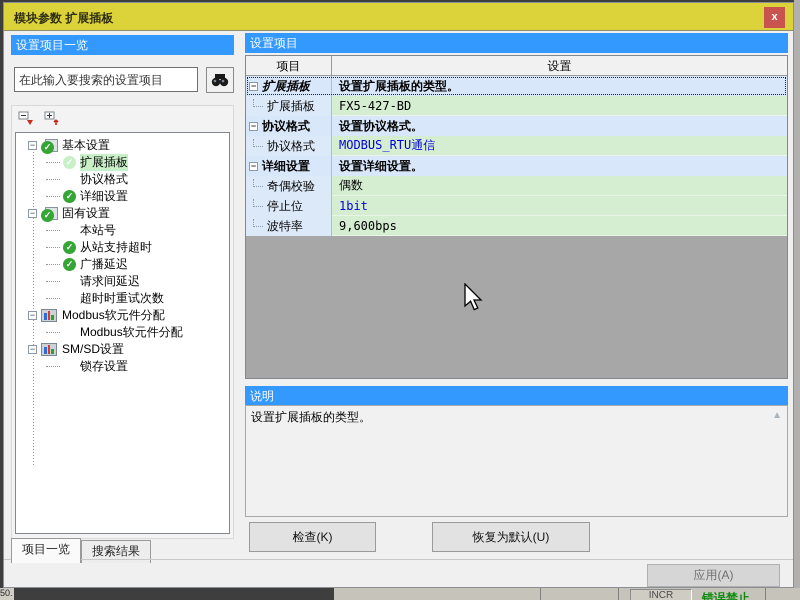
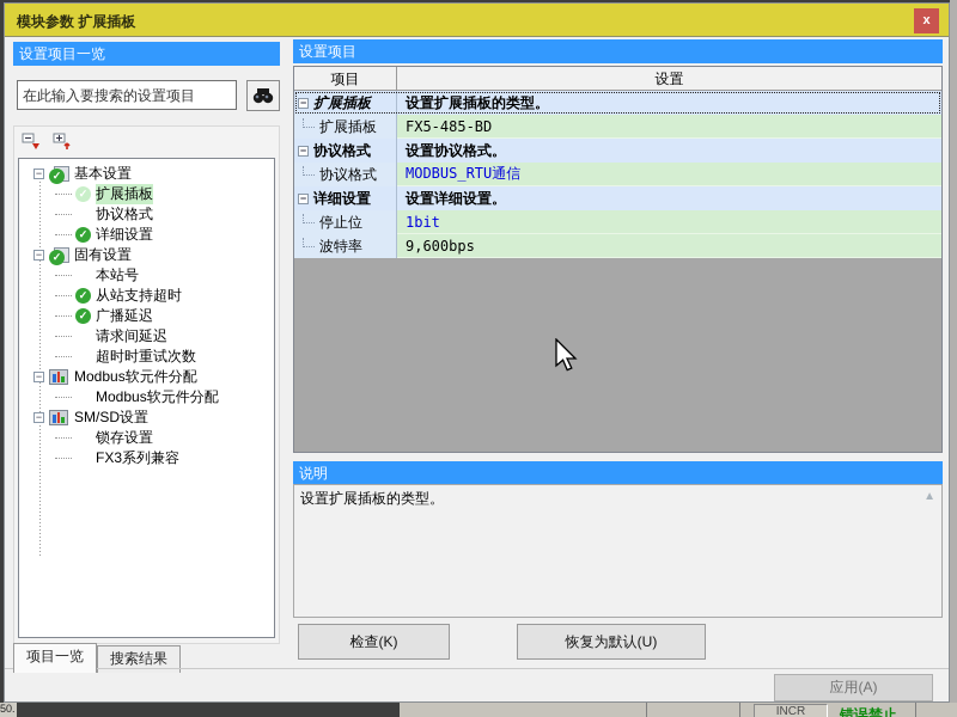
  模块参数 扩展插板
  x
  设置项目一览
  在此输入要搜索的设置项目
  −
  ✓
  基本设置
  ✓
  扩展插板
  协议格式
  ✓
  详细设置
  −
  ✓
  固有设置
  本站号
  ✓
  从站支持超时
  ✓
  广播延迟
  请求间延迟
  超时时重试次数
  −
  Modbus软元件分配
  Modbus软元件分配
  −
  SM/SD设置
  锁存设置
+ FX3系列兼容
  项目一览
  搜索结果
  设置项目
  项目
  设置
  −
  扩展插板
  设置扩展插板的类型。
  扩展插板
- FX5-427-BD
+ FX5-485-BD
  −
  协议格式
  设置协议格式。
  协议格式
  MODBUS_RTU通信
  −
  详细设置
  设置详细设置。
- 奇偶校验
- 偶数
  停止位
  1bit
  波特率
  9,600bps
  说明
  设置扩展插板的类型。
  ▲
  检查(K)
  恢复为默认(U)
  应用(A)
  50.
  INCR
  错误禁止
